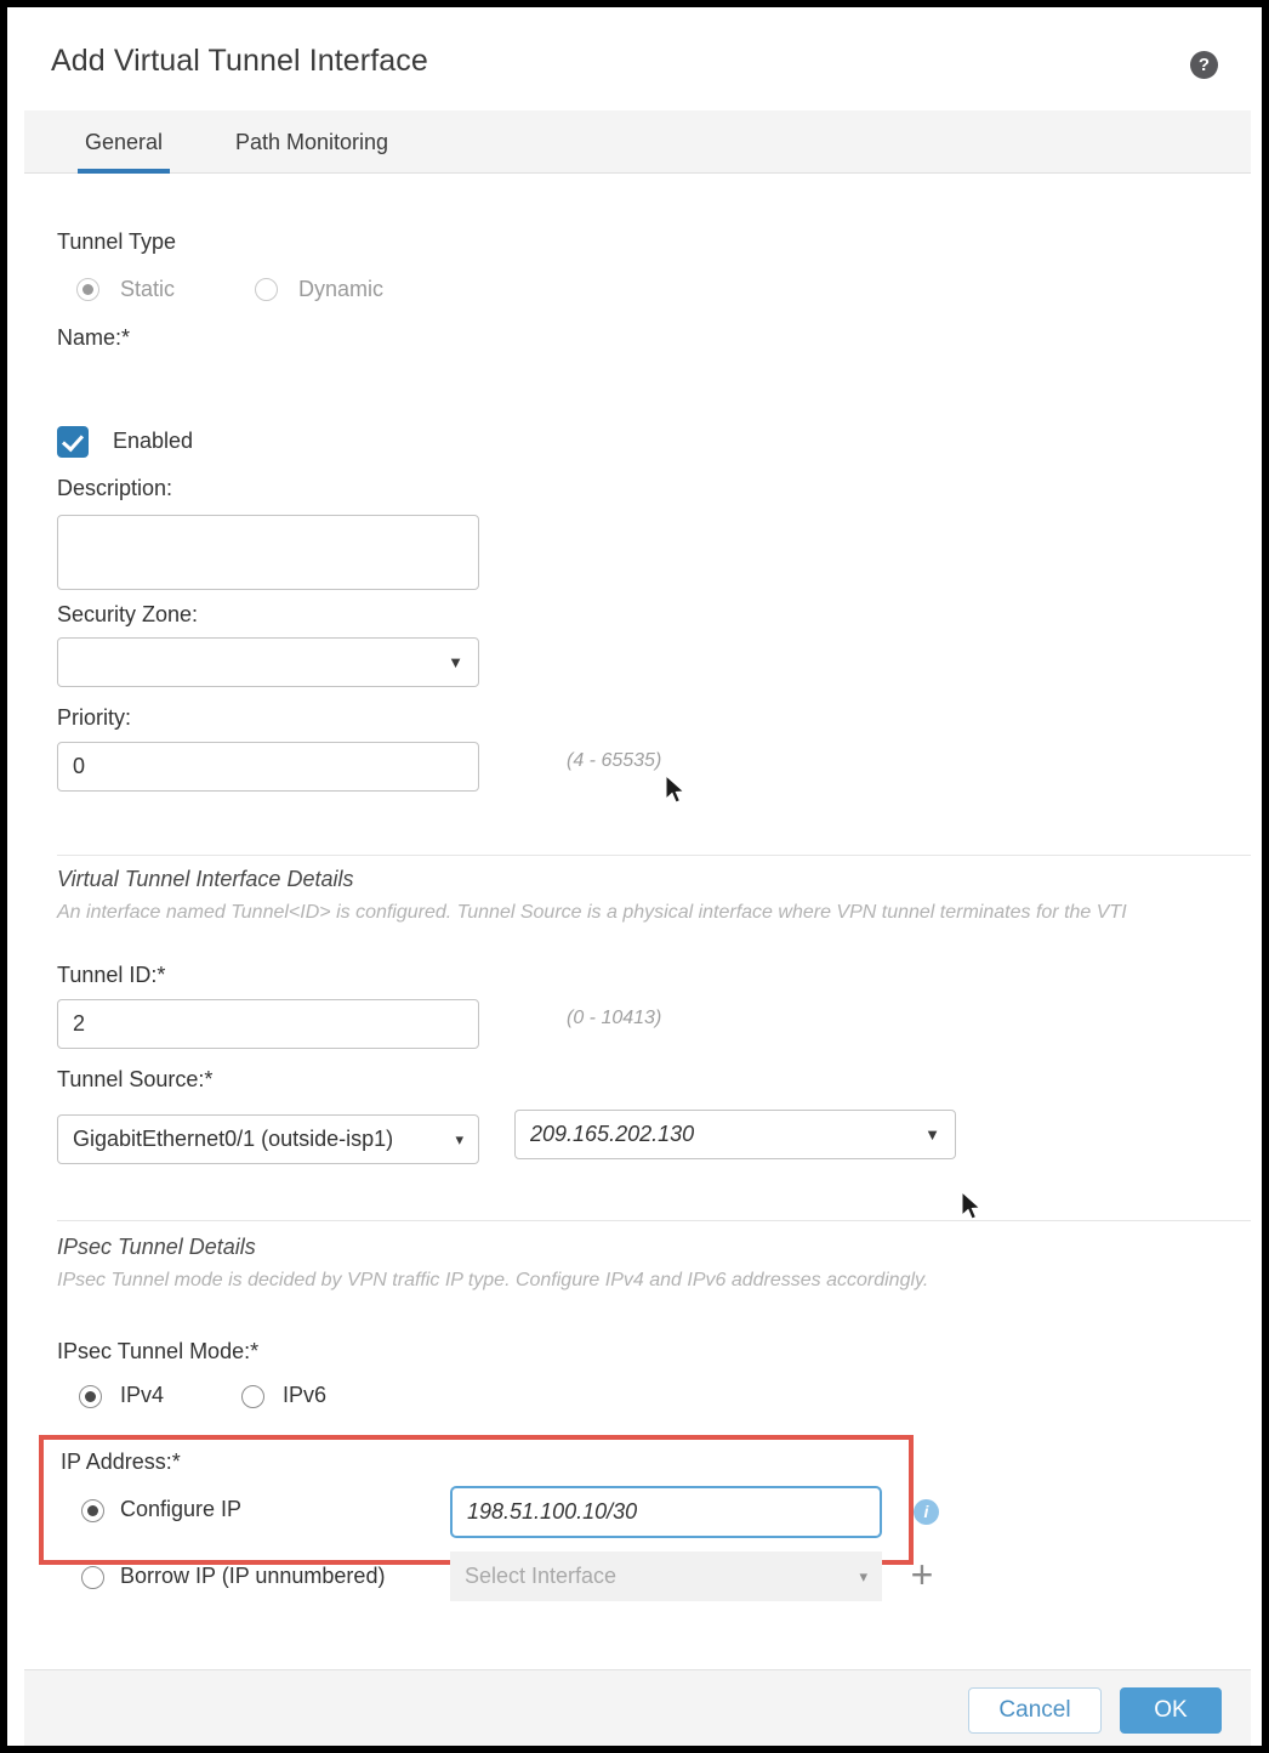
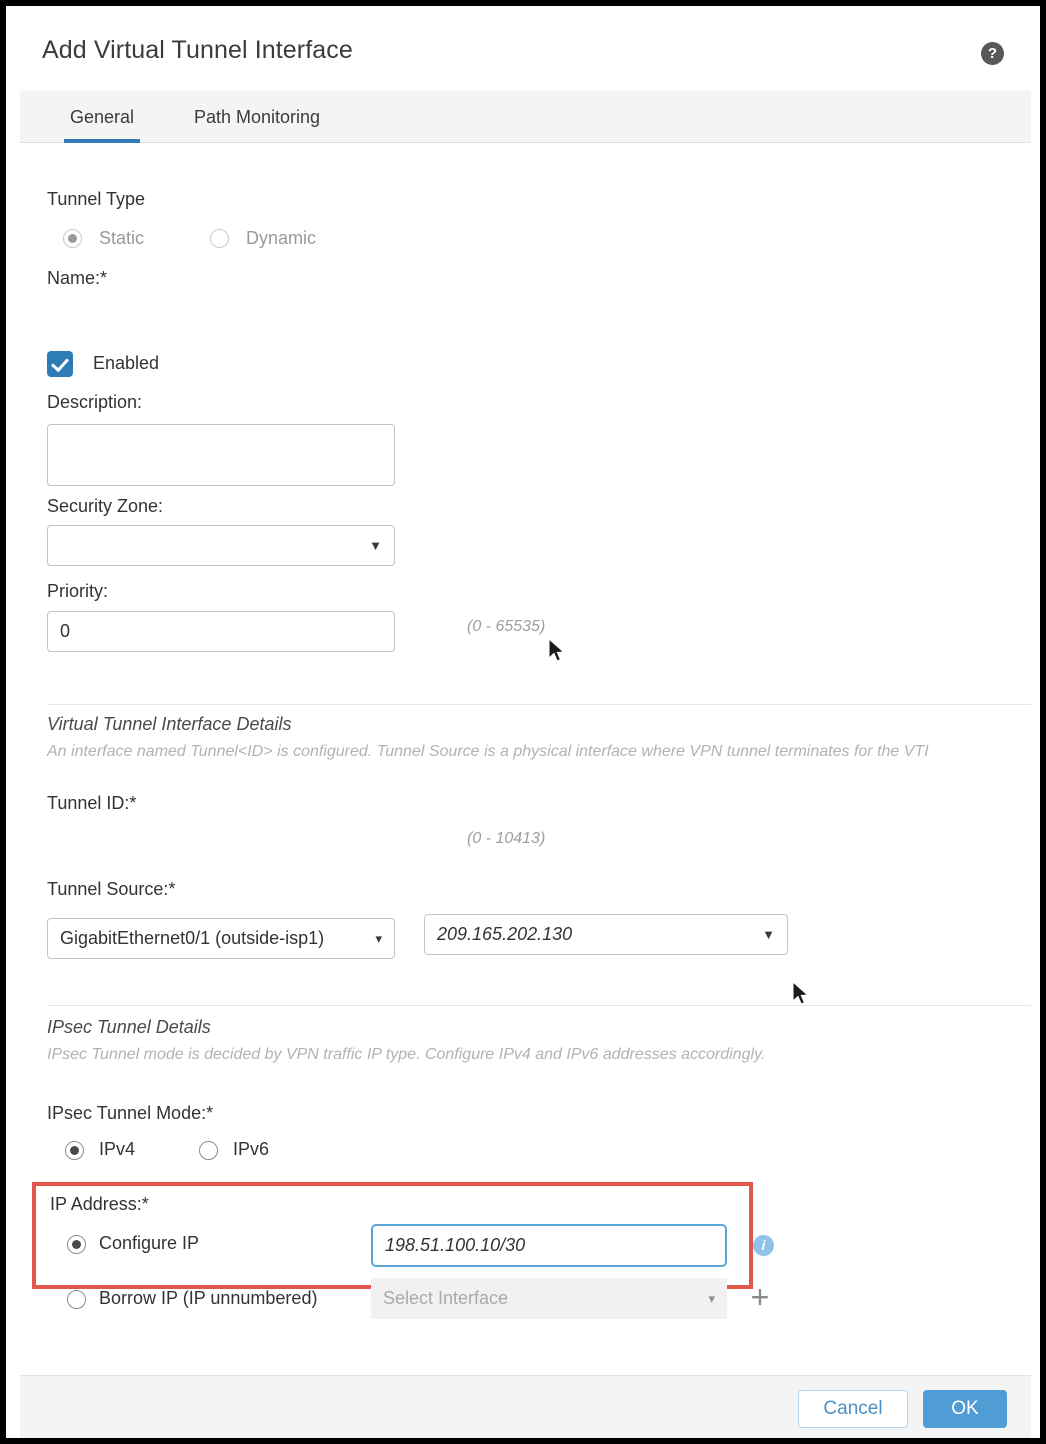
  Add Virtual Tunnel Interface
  ?
  General
  Path Monitoring
  Tunnel Type
  Static
  Dynamic
  Name:*
  Enabled
  Description:
  Security Zone:
  ▼
  Priority:
  0
- (4 - 65535)
+ (0 - 65535)
  Virtual Tunnel Interface Details
  An interface named Tunnel<ID> is configured. Tunnel Source is a physical interface where VPN tunnel terminates for the VTI
  Tunnel ID:*
- 2
  (0 - 10413)
  Tunnel Source:*
  GigabitEthernet0/1 (outside-isp1)
  ▾
  209.165.202.130
  ▼
  IPsec Tunnel Details
  IPsec Tunnel mode is decided by VPN traffic IP type. Configure IPv4 and IPv6 addresses accordingly.
  IPsec Tunnel Mode:*
  IPv4
  IPv6
  IP Address:*
  Configure IP
  198.51.100.10/30
  i
  Borrow IP (IP unnumbered)
  Select Interface
  ▾
  +
  Cancel
  OK
